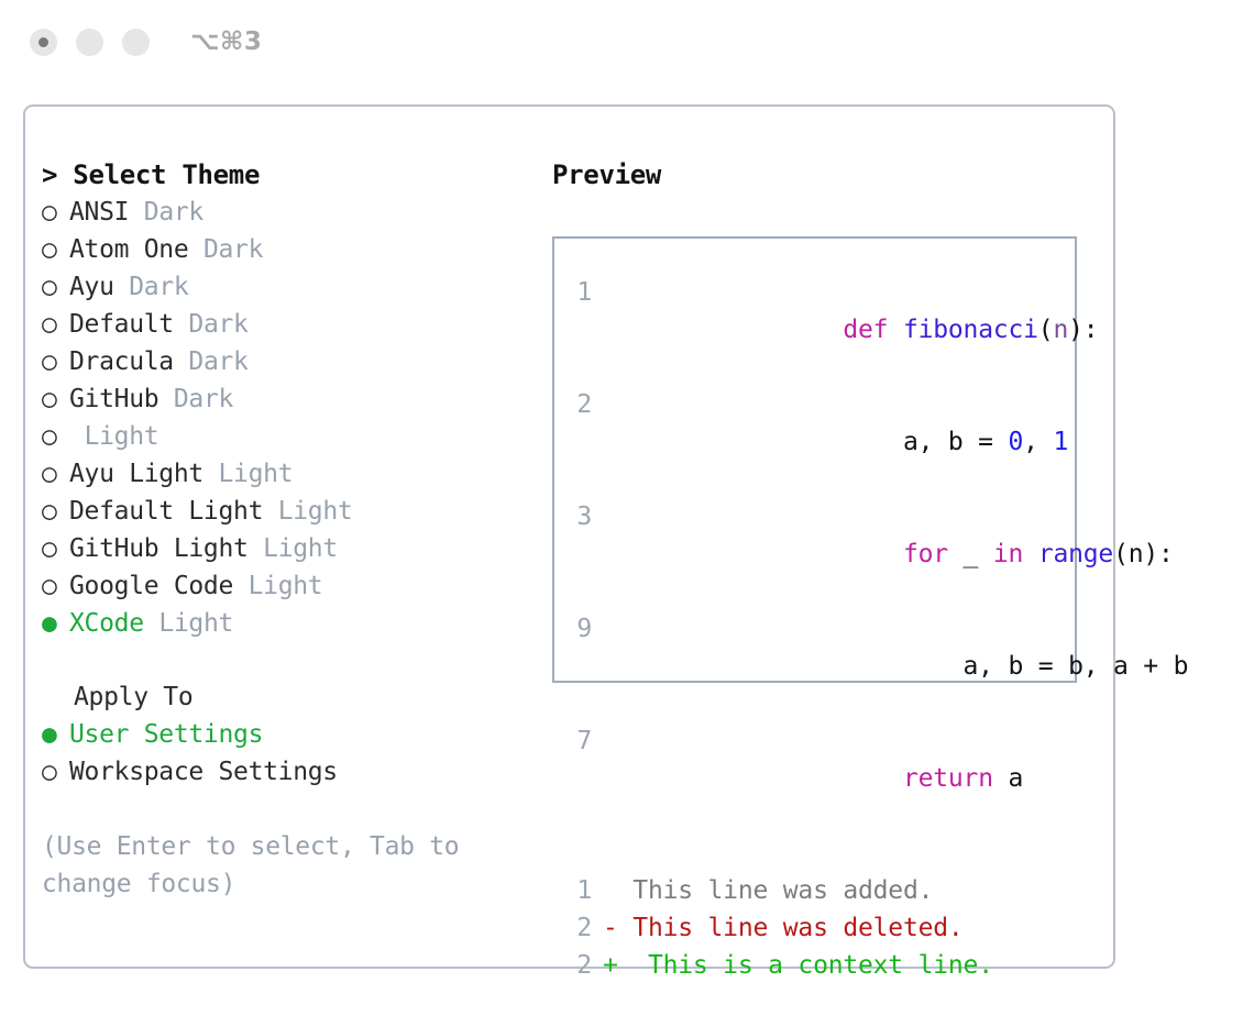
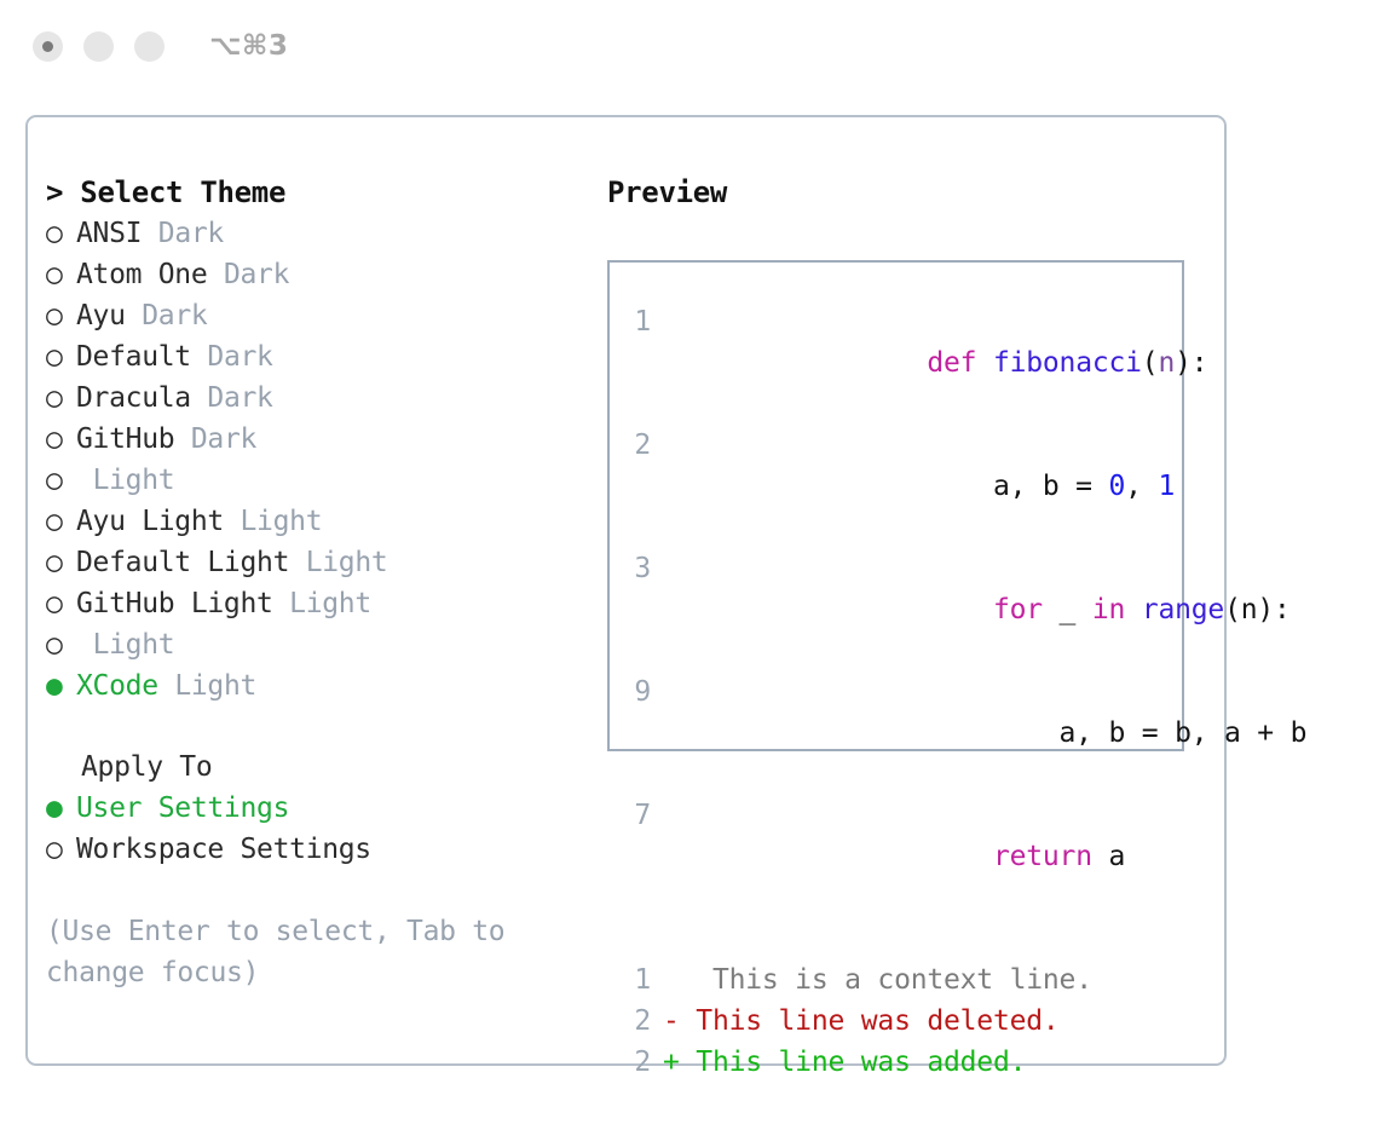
  ⌥⌘3
  > Select Theme
  ○
  ANSI
  Dark
  ○
  Atom One
  Dark
  ○
  Ayu
  Dark
  ○
  Default
  Dark
  ○
  Dracula
  Dark
  ○
  GitHub
  Dark
  ○
  Light
  ○
  Ayu Light
  Light
  ○
  Default Light
  Light
  ○
  GitHub Light
  Light
  ○
- Google Code
  Light
  ●
  XCode
  Light
  Apply To
  ●
  User Settings
  ○
  Workspace Settings
  (Use Enter to select, Tab to change focus)
  Preview
  1
  def fibonacci(n):
  2
  a, b = 0, 1
  3
  for _ in range(n):
  9
  a, b = b, a + b
  7
  return a
  1
- This line was added.
+ This is a context line.
  2
  -
  This line was deleted.
  2
  +
- This is a context line.
+ This line was added.
